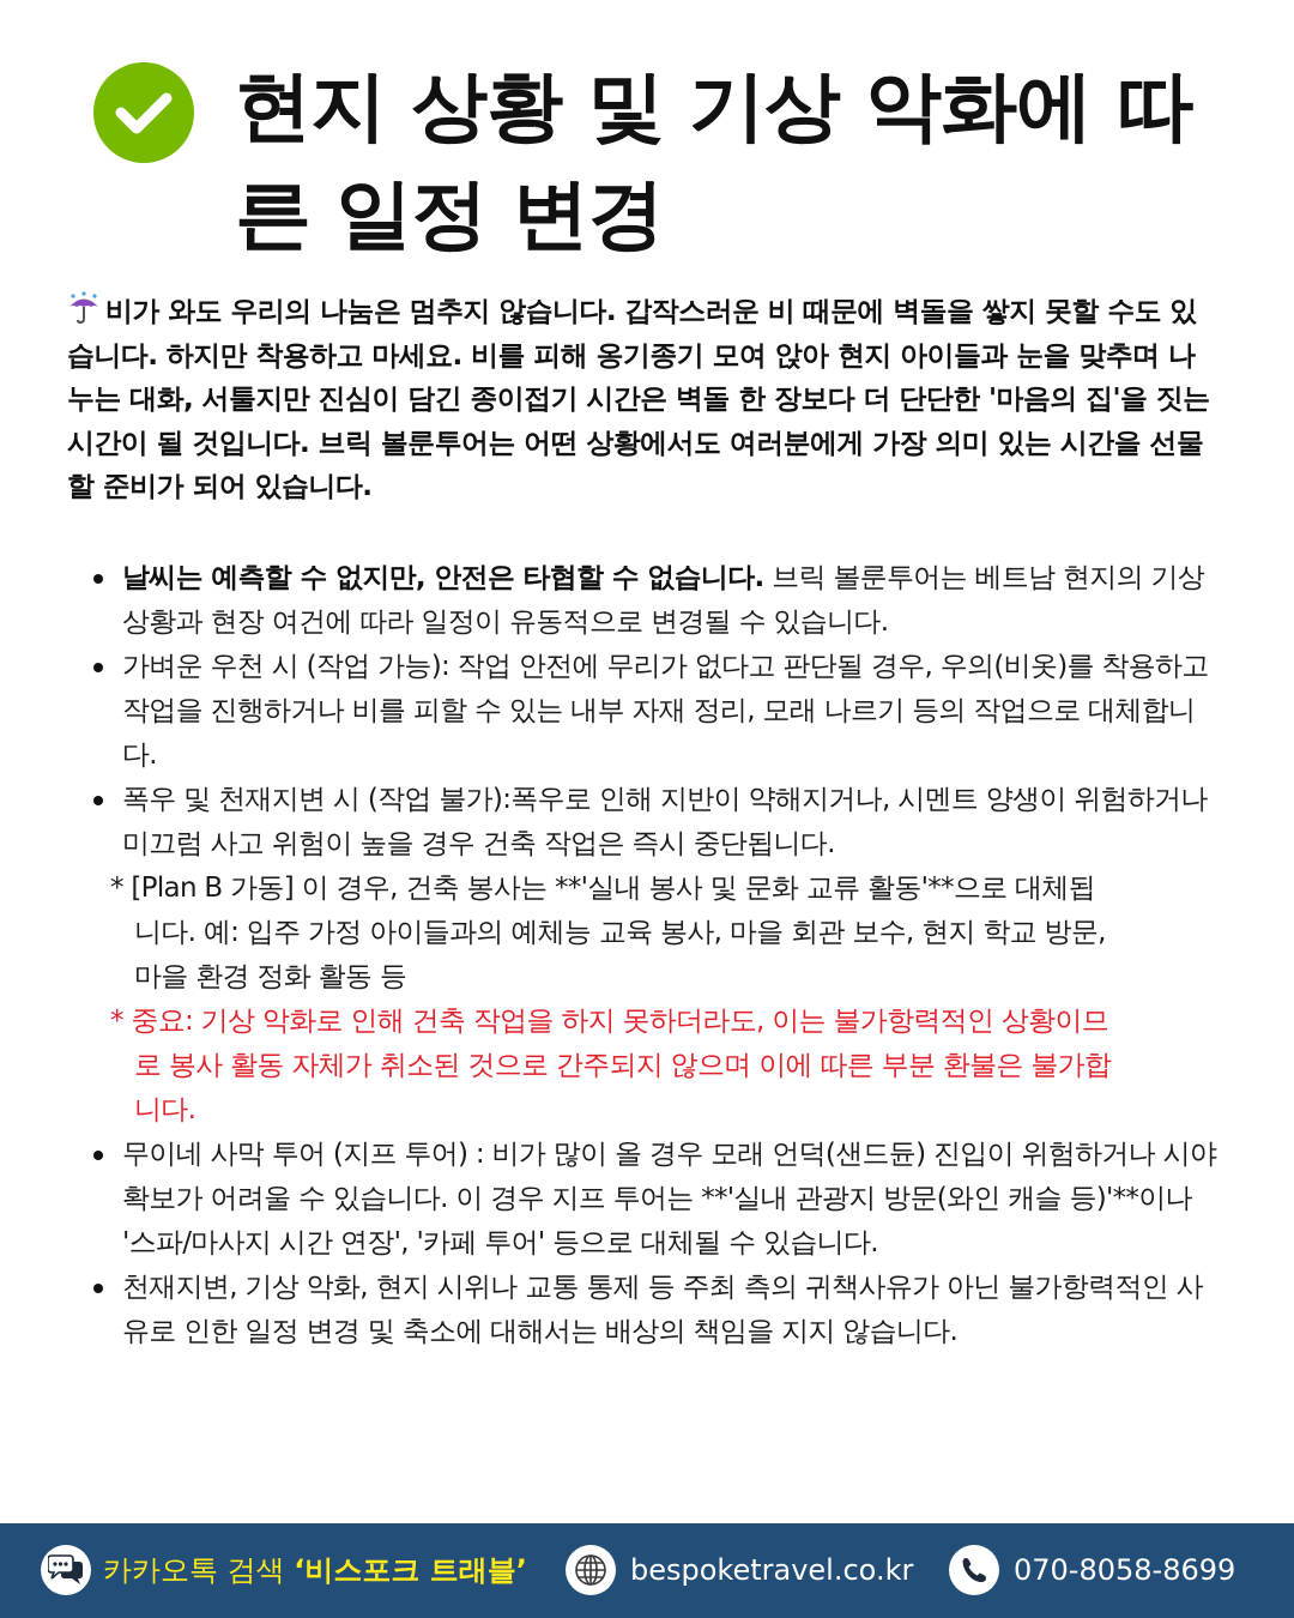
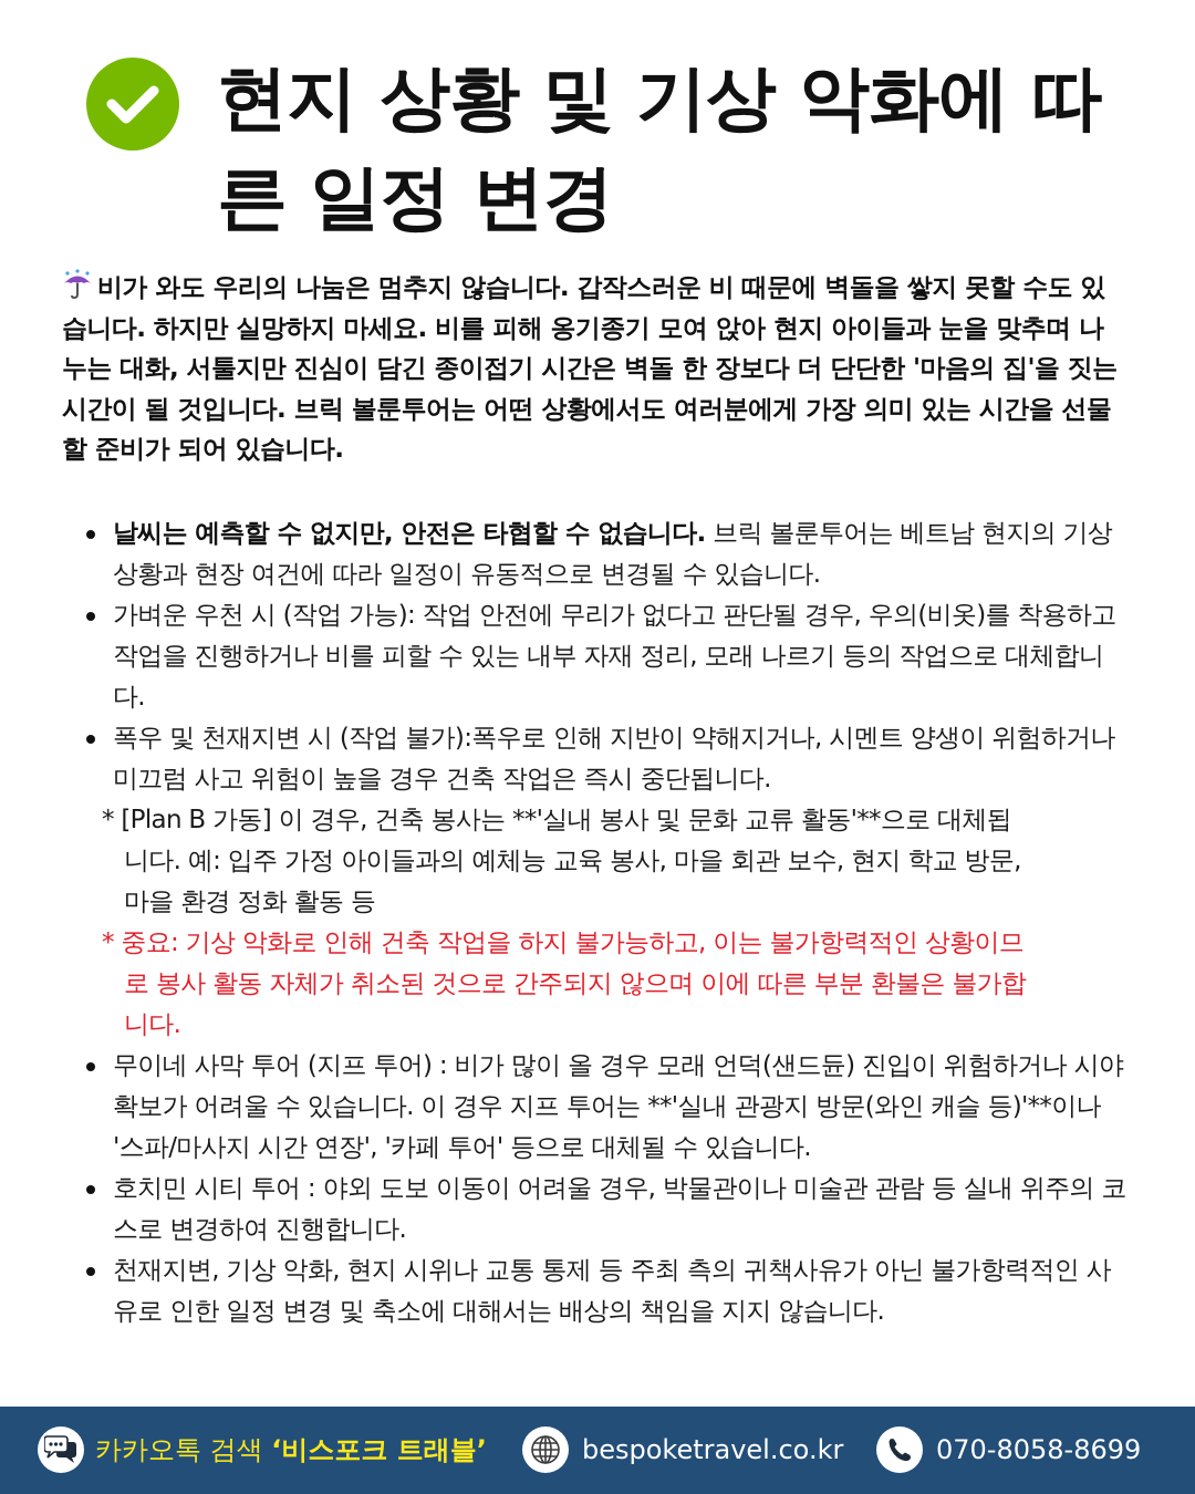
  현지 상황 및 기상 악화에 따른 일정 변경
- 비가 와도 우리의 나눔은 멈추지 않습니다. 갑작스러운 비 때문에 벽돌을 쌓지 못할 수도 있습니다. 하지만 착용하고 마세요. 비를 피해 옹기종기 모여 앉아 현지 아이들과 눈을 맞추며 나누는 대화, 서툴지만 진심이 담긴 종이접기 시간은 벽돌 한 장보다 더 단단한 '마음의 집'을 짓는 시간이 될 것입니다. 브릭 볼룬투어는 어떤 상황에서도 여러분에게 가장 의미 있는 시간을 선물할 준비가 되어 있습니다.
+ 비가 와도 우리의 나눔은 멈추지 않습니다. 갑작스러운 비 때문에 벽돌을 쌓지 못할 수도 있습니다. 하지만 실망하지 마세요. 비를 피해 옹기종기 모여 앉아 현지 아이들과 눈을 맞추며 나누는 대화, 서툴지만 진심이 담긴 종이접기 시간은 벽돌 한 장보다 더 단단한 '마음의 집'을 짓는 시간이 될 것입니다. 브릭 볼룬투어는 어떤 상황에서도 여러분에게 가장 의미 있는 시간을 선물할 준비가 되어 있습니다.
  날씨는 예측할 수 없지만, 안전은 타협할 수 없습니다. 브릭 볼룬투어는 베트남 현지의 기상 상황과 현장 여건에 따라 일정이 유동적으로 변경될 수 있습니다.
  가벼운 우천 시 (작업 가능): 작업 안전에 무리가 없다고 판단될 경우, 우의(비옷)를 착용하고 작업을 진행하거나 비를 피할 수 있는 내부 자재 정리, 모래 나르기 등의 작업으로 대체합니다.
  폭우 및 천재지변 시 (작업 불가):폭우로 인해 지반이 약해지거나, 시멘트 양생이 위험하거나 미끄럼 사고 위험이 높을 경우 건축 작업은 즉시 중단됩니다.
  * [Plan B 가동] 이 경우, 건축 봉사는 **'실내 봉사 및 문화 교류 활동'**으로 대체됩니다. 예: 입주 가정 아이들과의 예체능 교육 봉사, 마을 회관 보수, 현지 학교 방문, 마을 환경 정화 활동 등
- * 중요: 기상 악화로 인해 건축 작업을 하지 못하더라도, 이는 불가항력적인 상황이므로 봉사 활동 자체가 취소된 것으로 간주되지 않으며 이에 따른 부분 환불은 불가합니다.
+ * 중요: 기상 악화로 인해 건축 작업을 하지 불가능하고, 이는 불가항력적인 상황이므로 봉사 활동 자체가 취소된 것으로 간주되지 않으며 이에 따른 부분 환불은 불가합니다.
  무이네 사막 투어 (지프 투어) : 비가 많이 올 경우 모래 언덕(샌드듄) 진입이 위험하거나 시야 확보가 어려울 수 있습니다. 이 경우 지프 투어는 **'실내 관광지 방문(와인 캐슬 등)'**이나 '스파/마사지 시간 연장', '카페 투어' 등으로 대체될 수 있습니다.
+ 호치민 시티 투어 : 야외 도보 이동이 어려울 경우, 박물관이나 미술관 관람 등 실내 위주의 코스로 변경하여 진행합니다.
  천재지변, 기상 악화, 현지 시위나 교통 통제 등 주최 측의 귀책사유가 아닌 불가항력적인 사유로 인한 일정 변경 및 축소에 대해서는 배상의 책임을 지지 않습니다.
  카카오톡 검색 ‘비스포크 트래블’
  bespoketravel.co.kr
  070-8058-8699
